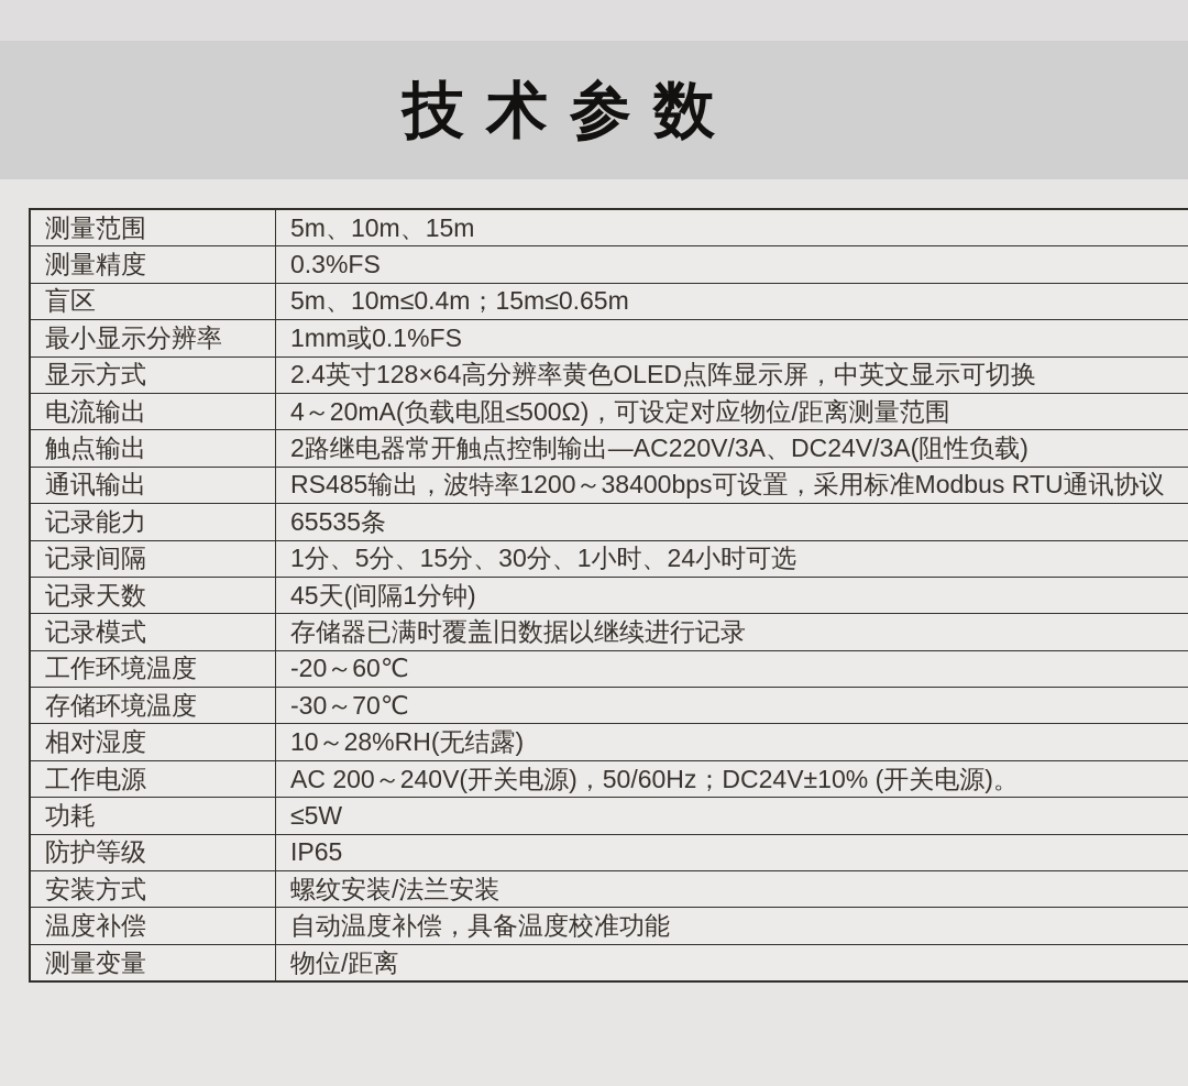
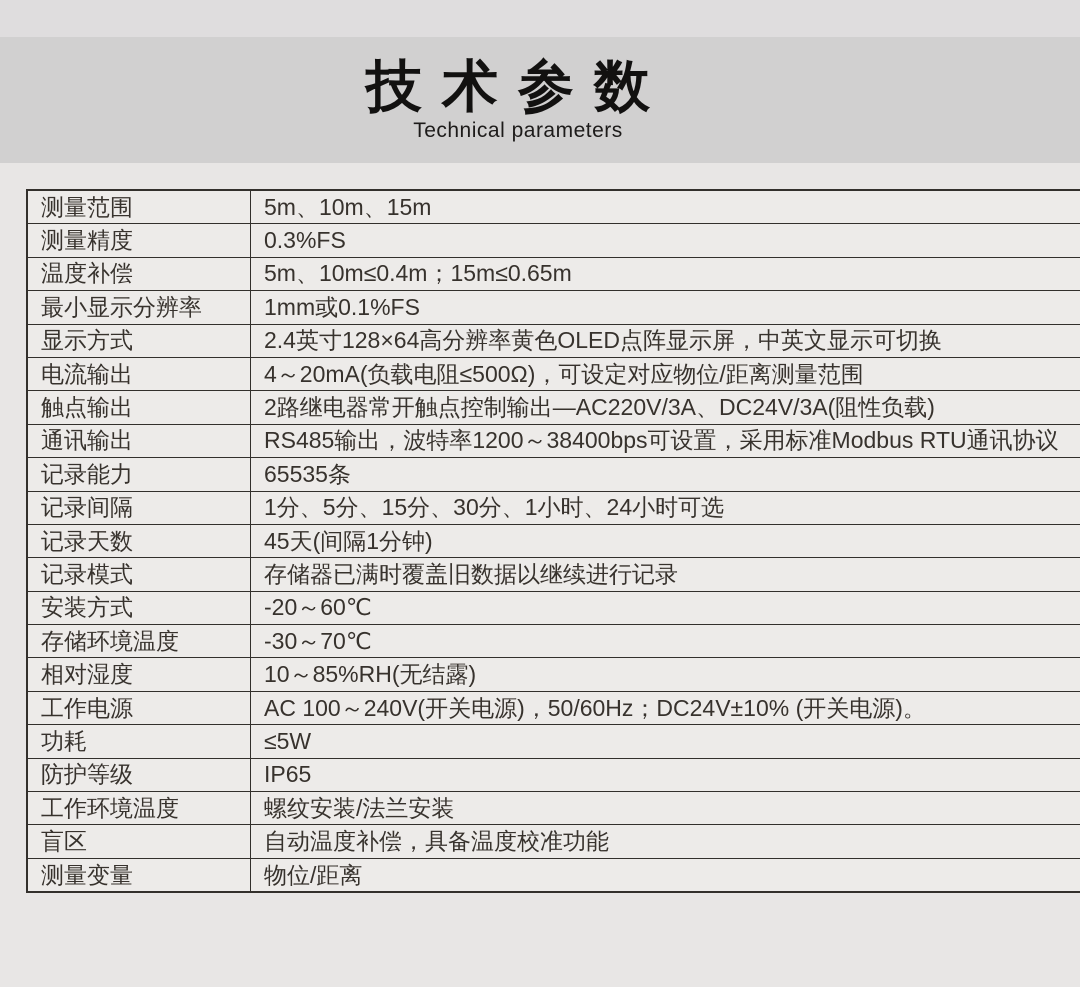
  技术参数
+ Technical parameters
  测量范围	5m、10m、15m
  测量精度	0.3%FS
- 盲区	5m、10m≤0.4m；15m≤0.65m
+ 温度补偿	5m、10m≤0.4m；15m≤0.65m
  最小显示分辨率	1mm或0.1%FS
  显示方式	2.4英寸128×64高分辨率黄色OLED点阵显示屏，中英文显示可切换
  电流输出	4～20mA(负载电阻≤500Ω)，可设定对应物位/距离测量范围
  触点输出	2路继电器常开触点控制输出—AC220V/3A、DC24V/3A(阻性负载)
  通讯输出	RS485输出，波特率1200～38400bps可设置，采用标准Modbus RTU通讯协议
  记录能力	65535条
  记录间隔	1分、5分、15分、30分、1小时、24小时可选
  记录天数	45天(间隔1分钟)
  记录模式	存储器已满时覆盖旧数据以继续进行记录
- 工作环境温度	-20～60℃
+ 安装方式	-20～60℃
  存储环境温度	-30～70℃
- 相对湿度	10～28%RH(无结露)
+ 相对湿度	10～85%RH(无结露)
- 工作电源	AC 200～240V(开关电源)，50/60Hz；DC24V±10% (开关电源)。
+ 工作电源	AC 100～240V(开关电源)，50/60Hz；DC24V±10% (开关电源)。
  功耗	≤5W
  防护等级	IP65
- 安装方式	螺纹安装/法兰安装
+ 工作环境温度	螺纹安装/法兰安装
- 温度补偿	自动温度补偿，具备温度校准功能
+ 盲区	自动温度补偿，具备温度校准功能
  测量变量	物位/距离
